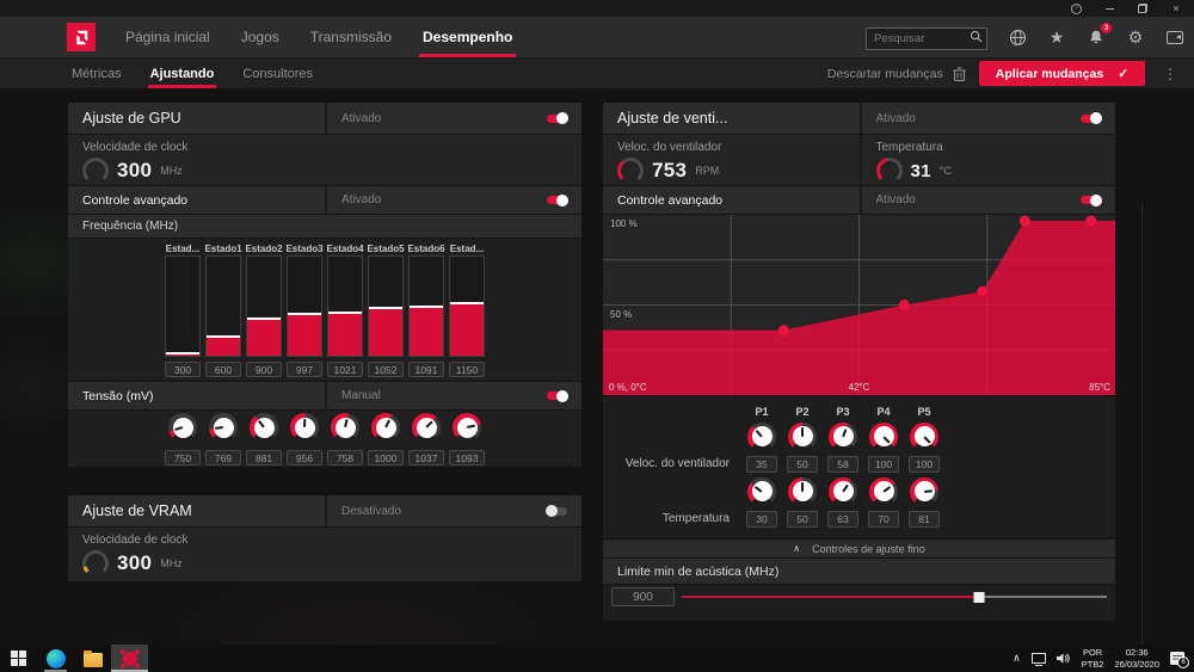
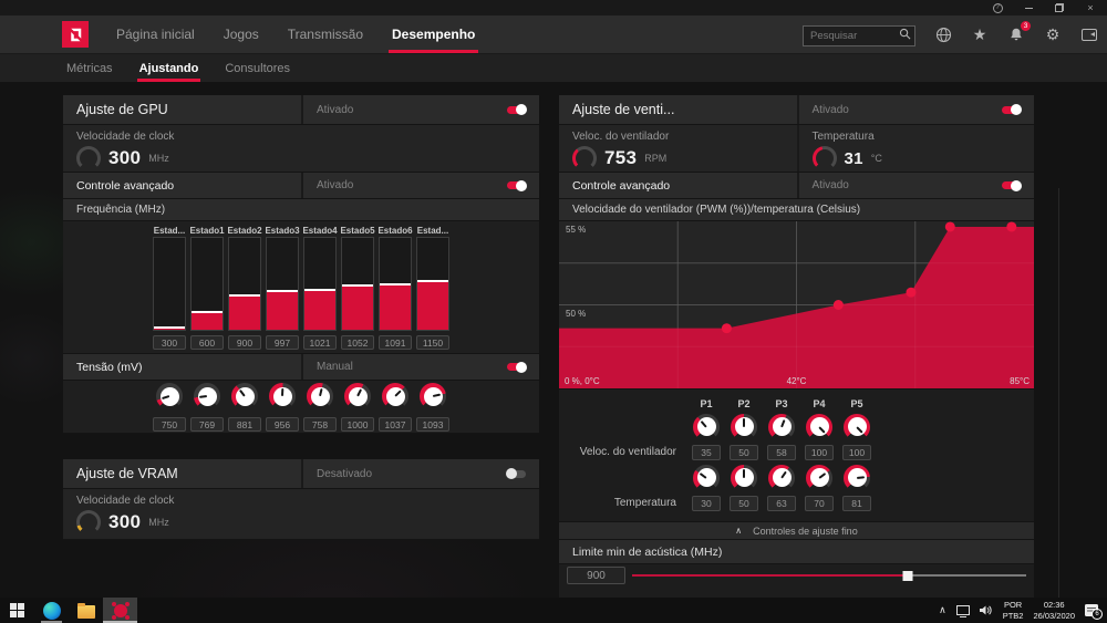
  ×
  Página inicial
  Jogos
  Transmissão
  Desempenho
  Pesquisar
  ★
  ⚙
  Métricas
  Ajustando
  Consultores
- Descartar mudanças
- Aplicar mudanças
- ✓
- ⋮
  Ajuste de GPU
  Ativado
  Velocidade de clock
  300
  MHz
  Controle avançado
  Ativado
  Frequência (MHz)
  Estad...
  300
  Estado1
  600
  Estado2
  900
  Estado3
  997
  Estado4
  1021
  Estado5
  1052
  Estado6
  1091
  Estad...
  1150
  Tensão (mV)
  Manual
  750
  769
  881
  956
  758
  1000
  1037
  1093
  Ajuste de VRAM
  Desativado
  Velocidade de clock
  300
  MHz
  Ajuste de venti...
  Ativado
  Veloc. do ventilador
  753
  RPM
  Temperatura
  31
  °C
  Controle avançado
  Ativado
+ Velocidade do ventilador (PWM (%))/temperatura (Celsius)
- 100 %
+ 55 %
  50 %
  0 %, 0°C
  42°C
  85°C
  P1
  P2
  P3
  P4
  P5
  Veloc. do ventilador
  35
  50
  58
  100
  100
  Temperatura
  30
  50
  63
  70
  81
  ∧
  Controles de ajuste fino
  Limite min de acústica (MHz)
  900
  ∧
  POR
  PTB2
  02:36
  26/03/2020
